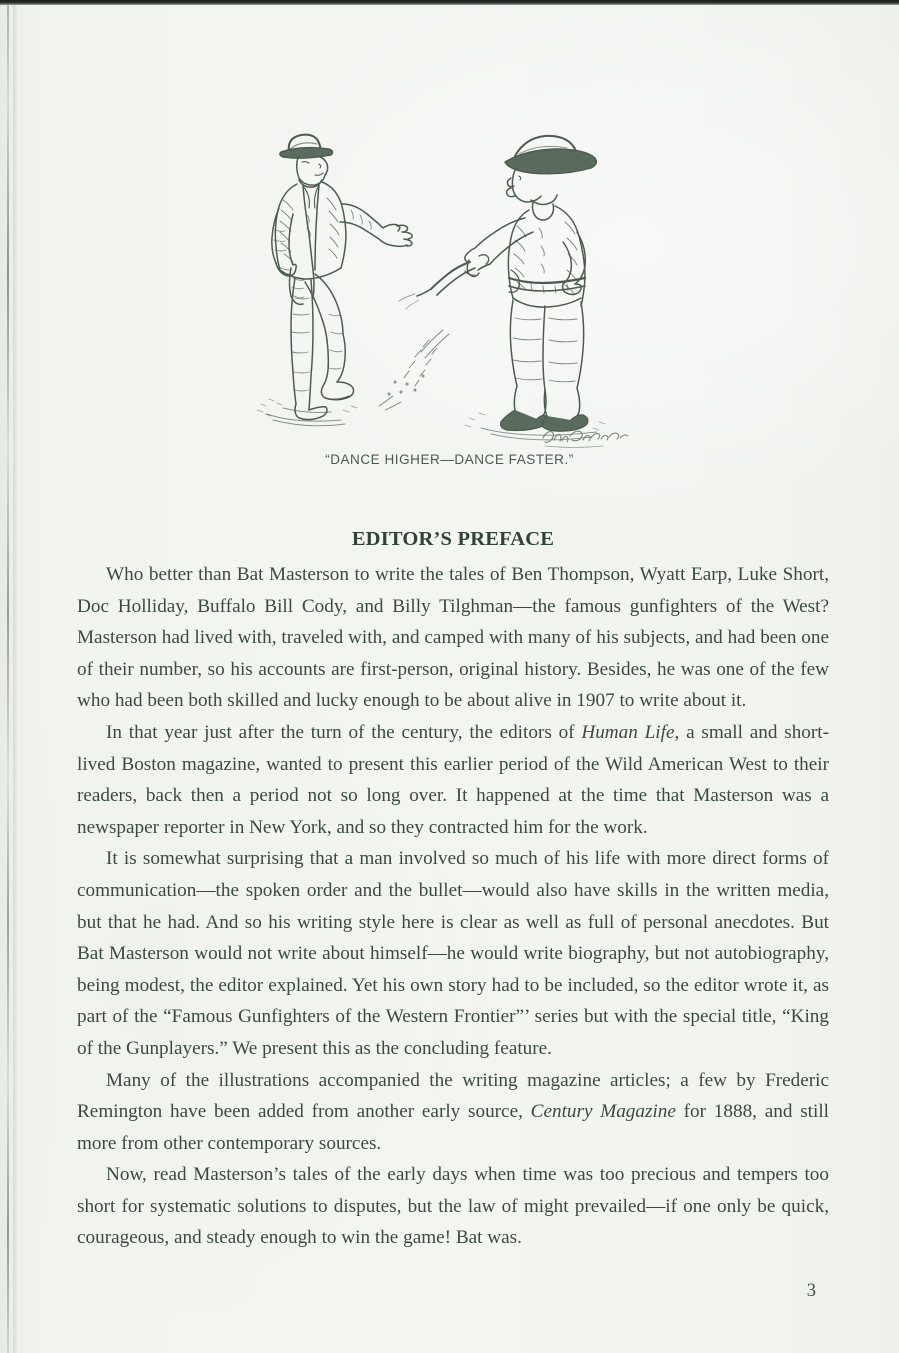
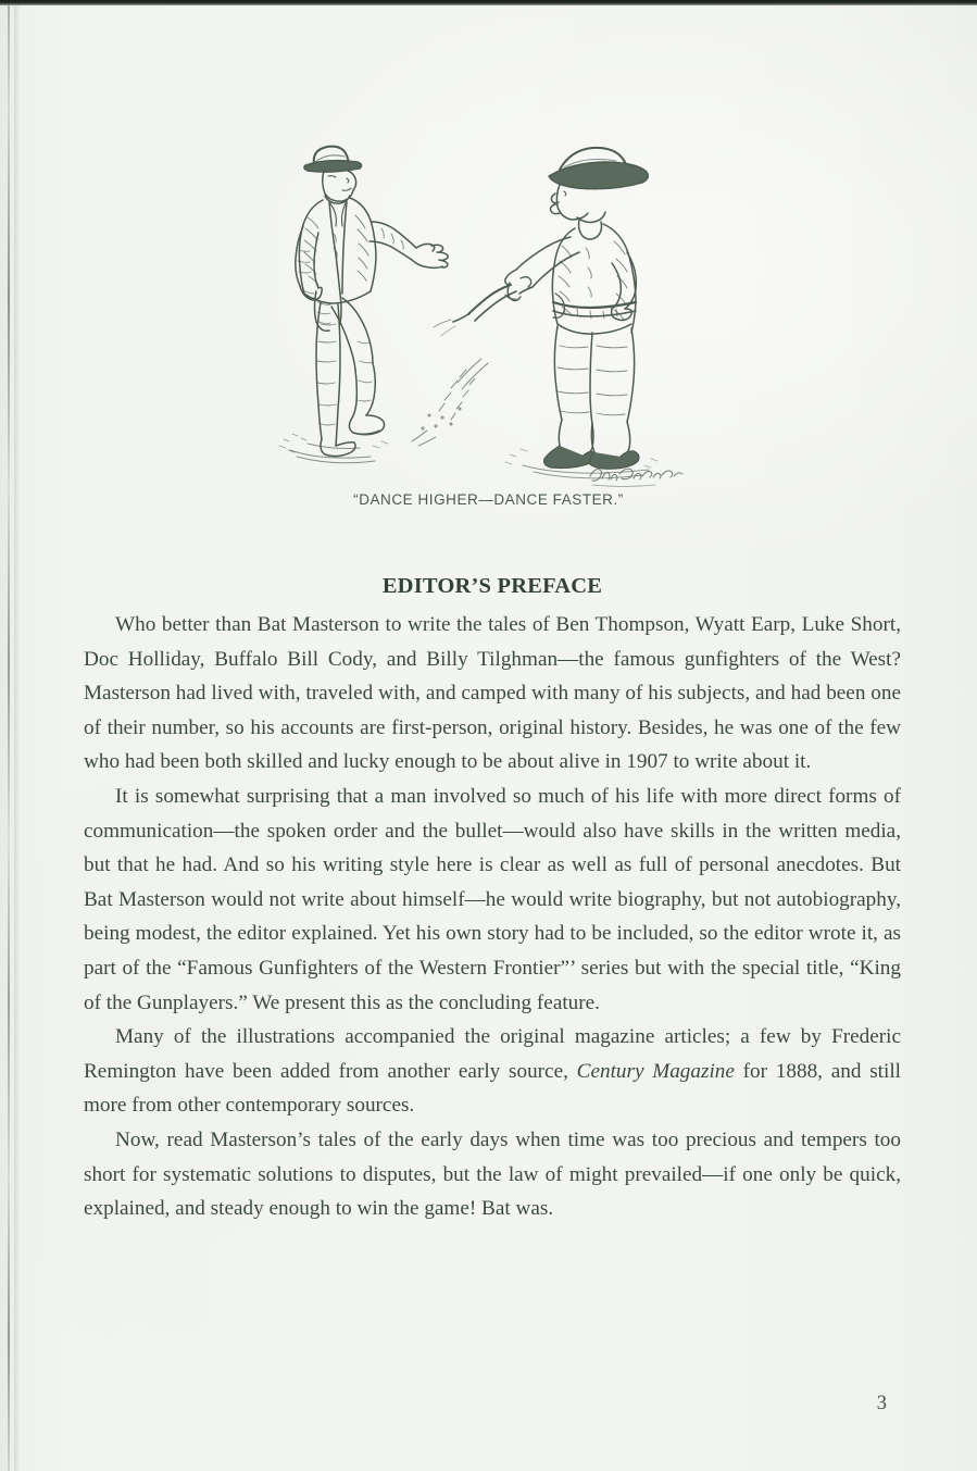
  “DANCE HIGHER—DANCE FASTER.”
  EDITOR’S PREFACE
  Who better than Bat Masterson to write the tales of Ben Thompson, Wyatt Earp, Luke Short, Doc Holliday, Buffalo Bill Cody, and Billy Tilghman—the famous gunfighters of the West? Masterson had lived with, traveled with, and camped with many of his subjects, and had been one of their number, so his accounts are first-person, original history. Besides, he was one of the few who had been both skilled and lucky enough to be about alive in 1907 to write about it.
- In that year just after the turn of the century, the editors of Human Life, a small and short-lived Boston magazine, wanted to present this earlier period of the Wild American West to their readers, back then a period not so long over. It happened at the time that Masterson was a newspaper reporter in New York, and so they contracted him for the work.
  It is somewhat surprising that a man involved so much of his life with more direct forms of communication—the spoken order and the bullet—would also have skills in the written media, but that he had. And so his writing style here is clear as well as full of personal anecdotes. But Bat Masterson would not write about himself—he would write biography, but not autobiography, being modest, the editor explained. Yet his own story had to be included, so the editor wrote it, as part of the “Famous Gunfighters of the Western Frontier”’ series but with the special title, “King of the Gunplayers.” We present this as the concluding feature.
- Many of the illustrations accompanied the writing magazine articles; a few by Frederic Remington have been added from another early source, Century Magazine for 1888, and still more from other contemporary sources.
+ Many of the illustrations accompanied the original magazine articles; a few by Frederic Remington have been added from another early source, Century Magazine for 1888, and still more from other contemporary sources.
- Now, read Masterson’s tales of the early days when time was too precious and tempers too short for systematic solutions to disputes, but the law of might prevailed—if one only be quick, courageous, and steady enough to win the game! Bat was.
+ Now, read Masterson’s tales of the early days when time was too precious and tempers too short for systematic solutions to disputes, but the law of might prevailed—if one only be quick, explained, and steady enough to win the game! Bat was.
  3
